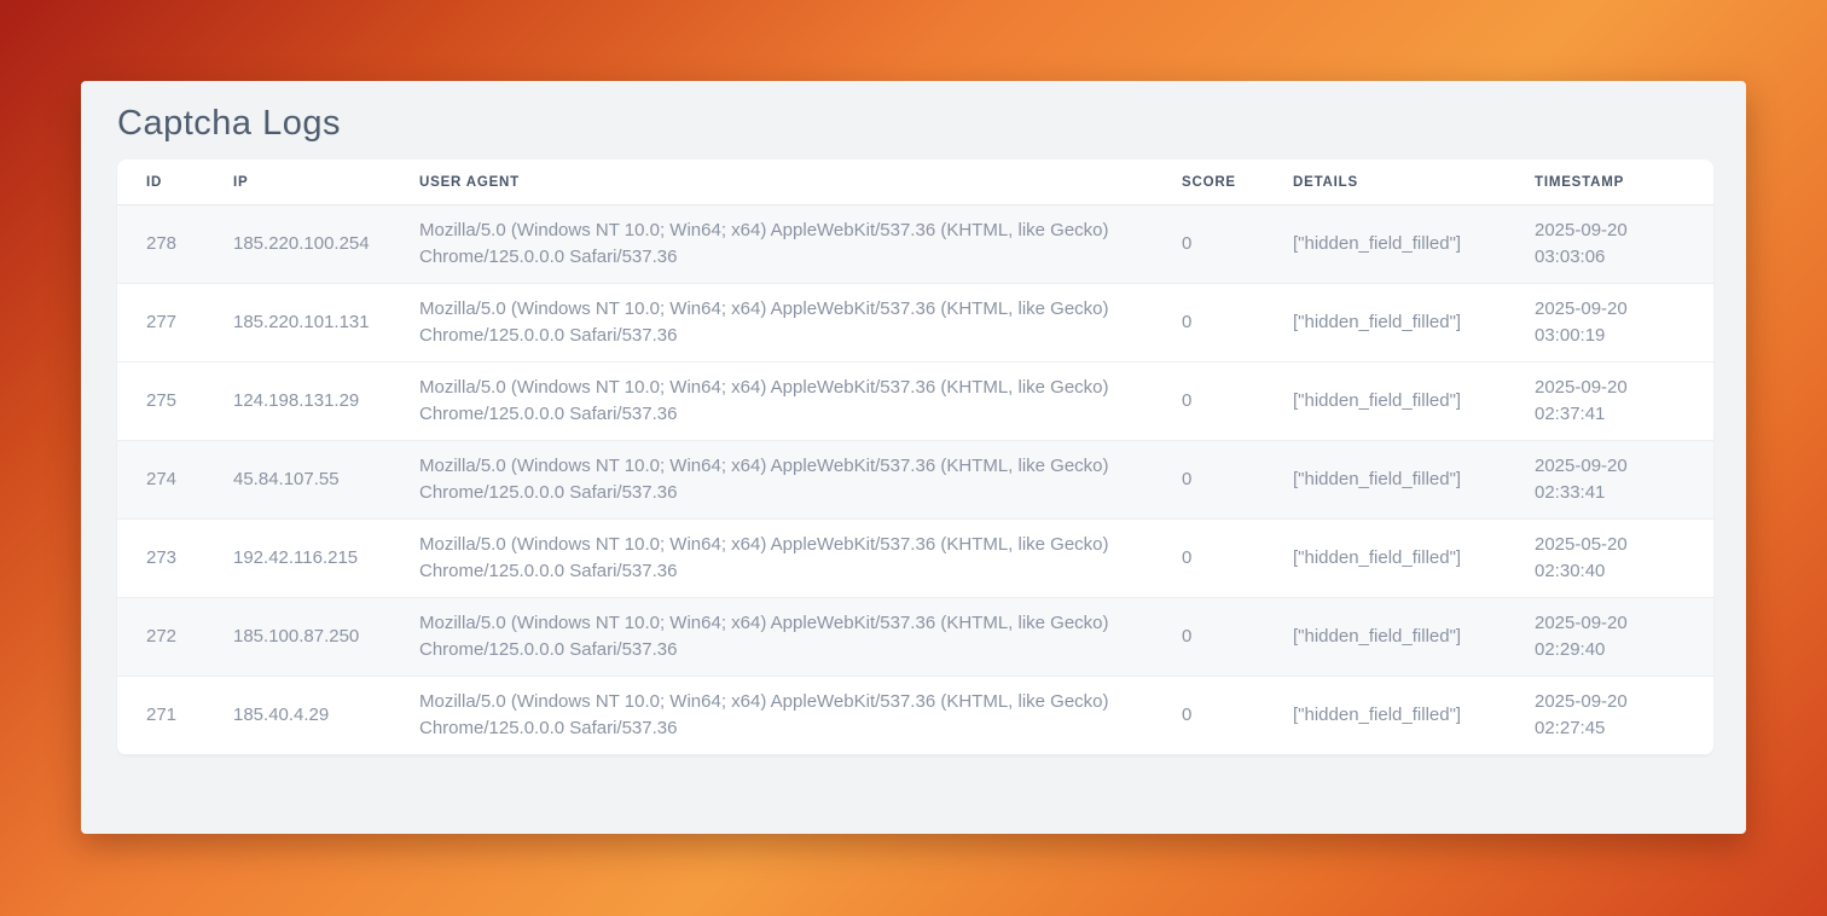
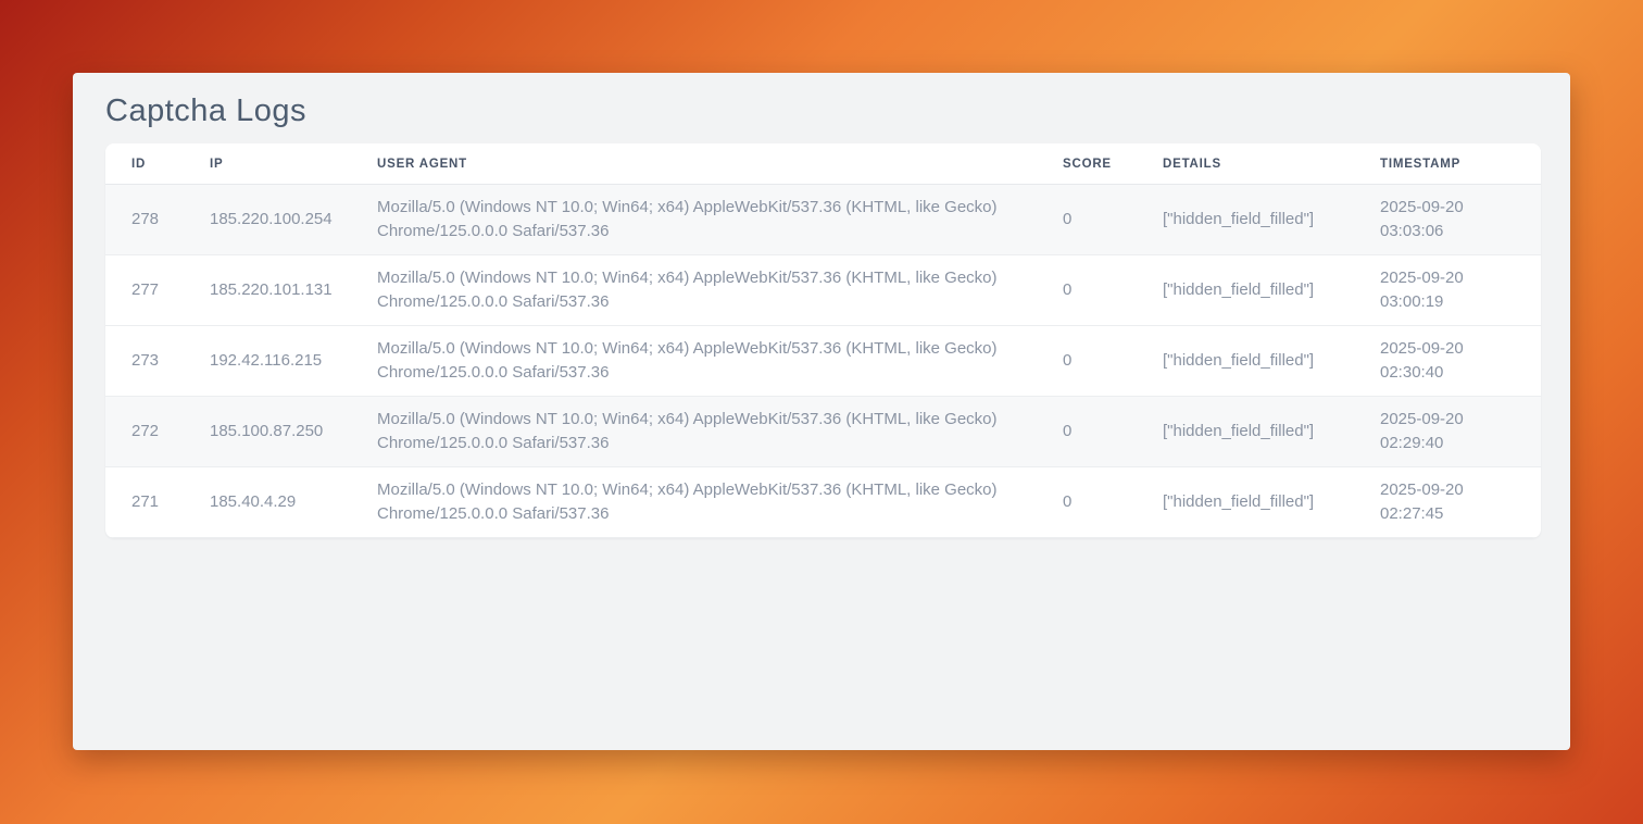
  Captcha Logs
  ID	IP	USER AGENT	SCORE	DETAILS	TIMESTAMP
  278	185.220.100.254	Mozilla/5.0 (Windows NT 10.0; Win64; x64) AppleWebKit/537.36 (KHTML, like Gecko) Chrome/125.0.0.0 Safari/537.36	0	["hidden_field_filled"]	2025-09-20 03:03:06
  277	185.220.101.131	Mozilla/5.0 (Windows NT 10.0; Win64; x64) AppleWebKit/537.36 (KHTML, like Gecko) Chrome/125.0.0.0 Safari/537.36	0	["hidden_field_filled"]	2025-09-20 03:00:19
- 275	124.198.131.29	Mozilla/5.0 (Windows NT 10.0; Win64; x64) AppleWebKit/537.36 (KHTML, like Gecko) Chrome/125.0.0.0 Safari/537.36	0	["hidden_field_filled"]	2025-09-20 02:37:41
- 274	45.84.107.55	Mozilla/5.0 (Windows NT 10.0; Win64; x64) AppleWebKit/537.36 (KHTML, like Gecko) Chrome/125.0.0.0 Safari/537.36	0	["hidden_field_filled"]	2025-09-20 02:33:41
- 273	192.42.116.215	Mozilla/5.0 (Windows NT 10.0; Win64; x64) AppleWebKit/537.36 (KHTML, like Gecko) Chrome/125.0.0.0 Safari/537.36	0	["hidden_field_filled"]	2025-05-20 02:30:40
+ 273	192.42.116.215	Mozilla/5.0 (Windows NT 10.0; Win64; x64) AppleWebKit/537.36 (KHTML, like Gecko) Chrome/125.0.0.0 Safari/537.36	0	["hidden_field_filled"]	2025-09-20 02:30:40
  272	185.100.87.250	Mozilla/5.0 (Windows NT 10.0; Win64; x64) AppleWebKit/537.36 (KHTML, like Gecko) Chrome/125.0.0.0 Safari/537.36	0	["hidden_field_filled"]	2025-09-20 02:29:40
  271	185.40.4.29	Mozilla/5.0 (Windows NT 10.0; Win64; x64) AppleWebKit/537.36 (KHTML, like Gecko) Chrome/125.0.0.0 Safari/537.36	0	["hidden_field_filled"]	2025-09-20 02:27:45
